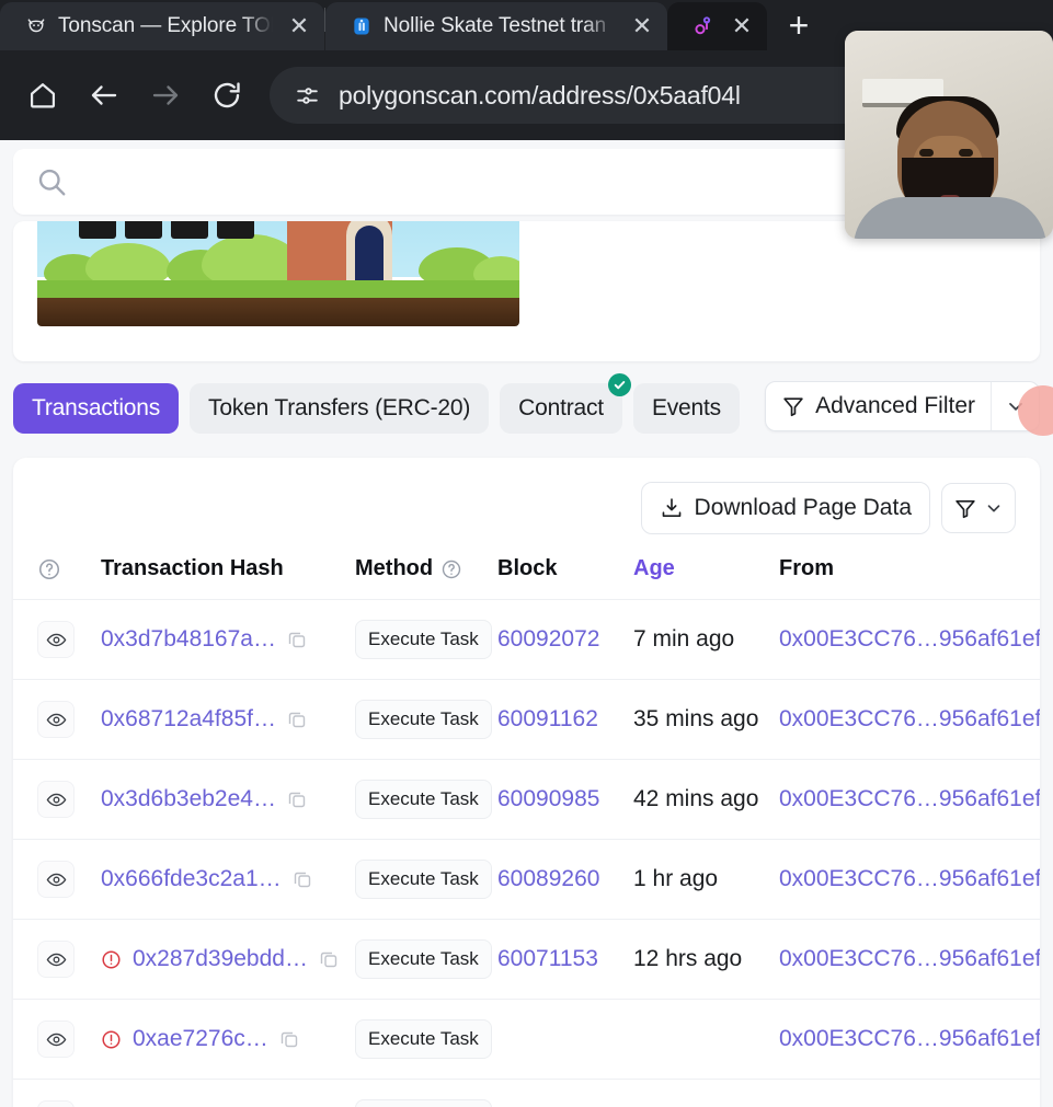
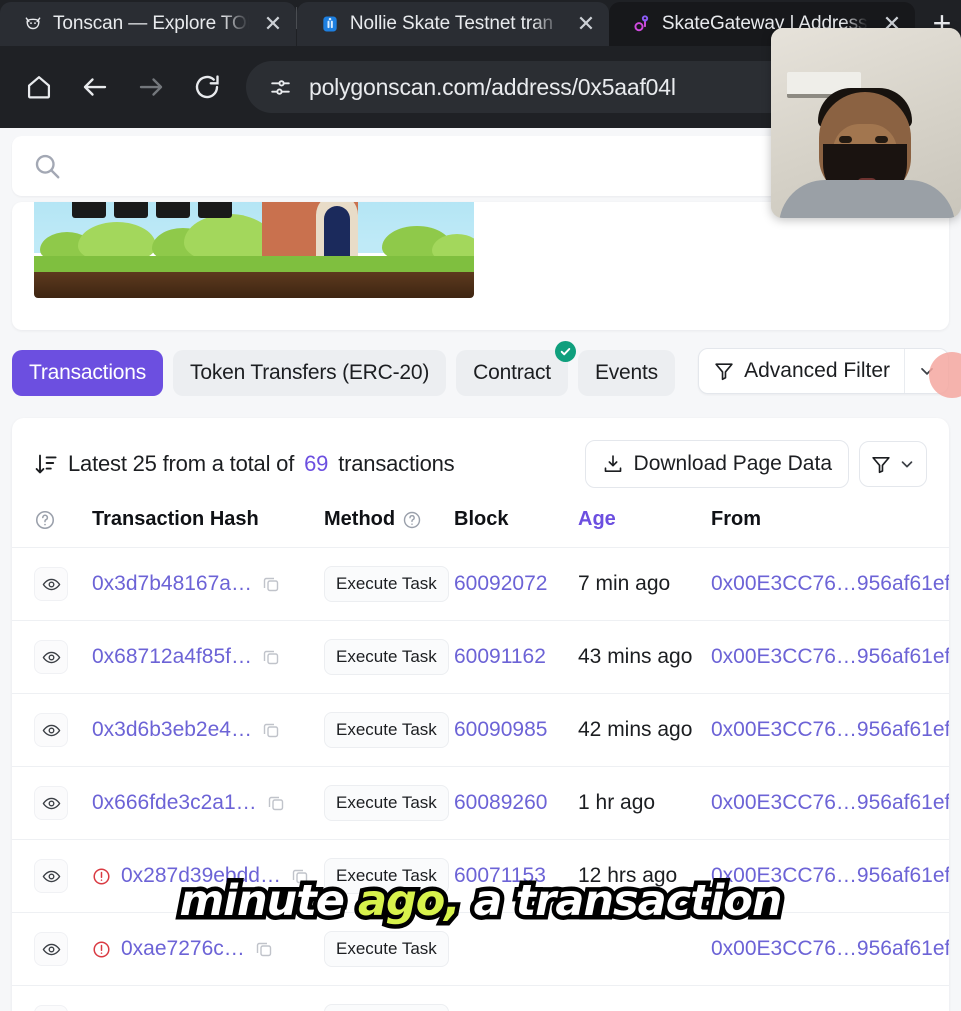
  Tonscan — Explore TO
  ✕
  Nollie Skate Testnet tran
  ✕
+ SkateGateway | Address
  ✕
  +
  polygonscan.com/address/0x5aaf04l
  Transactions
  Token Transfers (ERC-20)
  Contract
  Events
  Advanced Filter
+ Latest 25 from a total of
+ 69
+ transactions
  Download Page Data
  Transaction Hash
  Method
  Block
  Age
  From
  0x3d7b48167a…
  Execute Task
  60092072
  7 min ago
  0x00E3CC76…956af61ef
  0x68712a4f85f…
  Execute Task
  60091162
- 35 mins ago
+ 43 mins ago
  0x00E3CC76…956af61ef
  0x3d6b3eb2e4…
  Execute Task
  60090985
  42 mins ago
  0x00E3CC76…956af61ef
  0x666fde3c2a1…
  Execute Task
  60089260
  1 hr ago
  0x00E3CC76…956af61ef
  0x287d39ebdd…
  Execute Task
  60071153
  12 hrs ago
  0x00E3CC76…956af61ef
  0xae7276c…
  Execute Task
  0x00E3CC76…956af61ef
+ minute ago, a transaction
